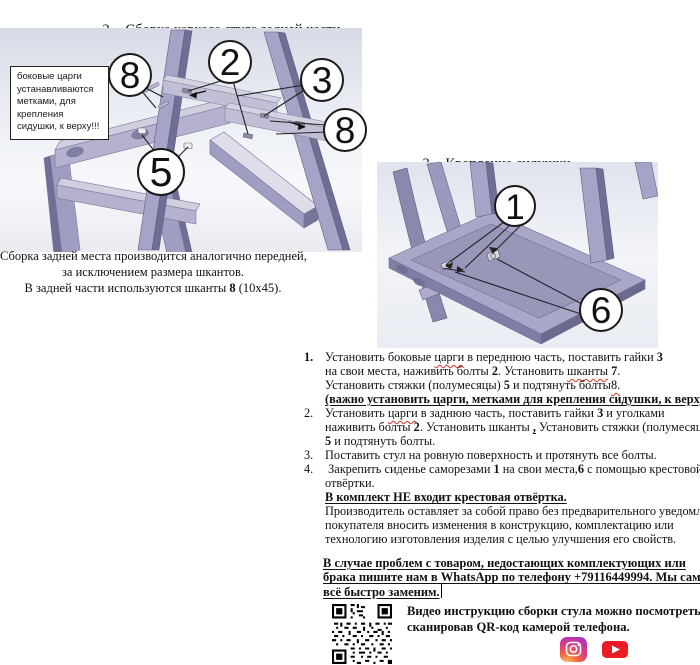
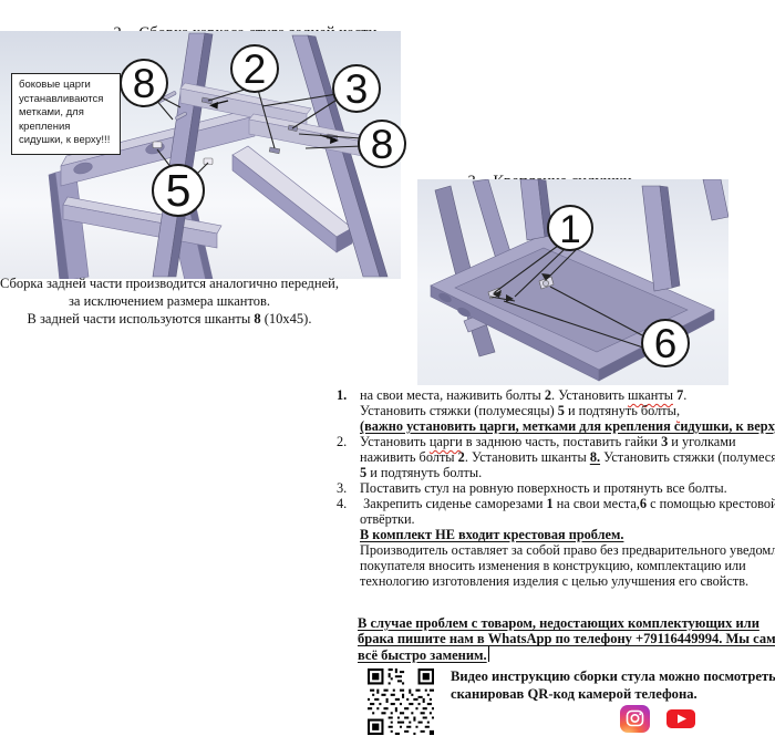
  8
  2
  3
  8
  5
  боковые царги устанавливаются метками, для крепления сидушки, к верху!!!
- Сборка задней места производится аналогично передней,
+ Сборка задней части производится аналогично передней,
  за исключением размера шкантов.
  В задней части используются шканты 8 (10x45).
  1
  6
  1.
- Установить боковые царги в переднюю часть, поставить гайки 3
  на свои места, наживить болты 2. Установить шканты 7.
- Установить стяжки (полумесяцы) 5 и подтянуть болты8.
+ Установить стяжки (полумесяцы) 5 и подтянуть болты,
  (важно установить царги, метками для крепления сидушки, к верх
  2.
  Установить царги в заднюю часть, поставить гайки 3 и уголками
- наживить болты 2. Установить шканты , Установить стяжки (полумесяц
+ наживить болты 2. Установить шканты 8. Установить стяжки (полумеся
  5 и подтянуть болты.
  3.
  Поставить стул на ровную поверхность и протянуть все болты.
  4.
  Закрепить сиденье саморезами 1 на свои места,6 с помощью крестовой
  отвёртки.
- В комплект НЕ входит крестовая отвёртка.
+ В комплект НЕ входит крестовая проблем.
  Производитель оставляет за собой право без предварительного уведомл
  покупателя вносить изменения в конструкцию, комплектацию или
  технологию изготовления изделия с целью улучшения его свойств.
  В случае проблем с товаром, недостающих комплектующих или
  брака пишите нам в WhatsApp по телефону +79116449994. Мы сам
  всё быстро заменим.
  Видео инструкцию сборки стула можно посмотреть
  сканировав QR-код камерой телефона.
